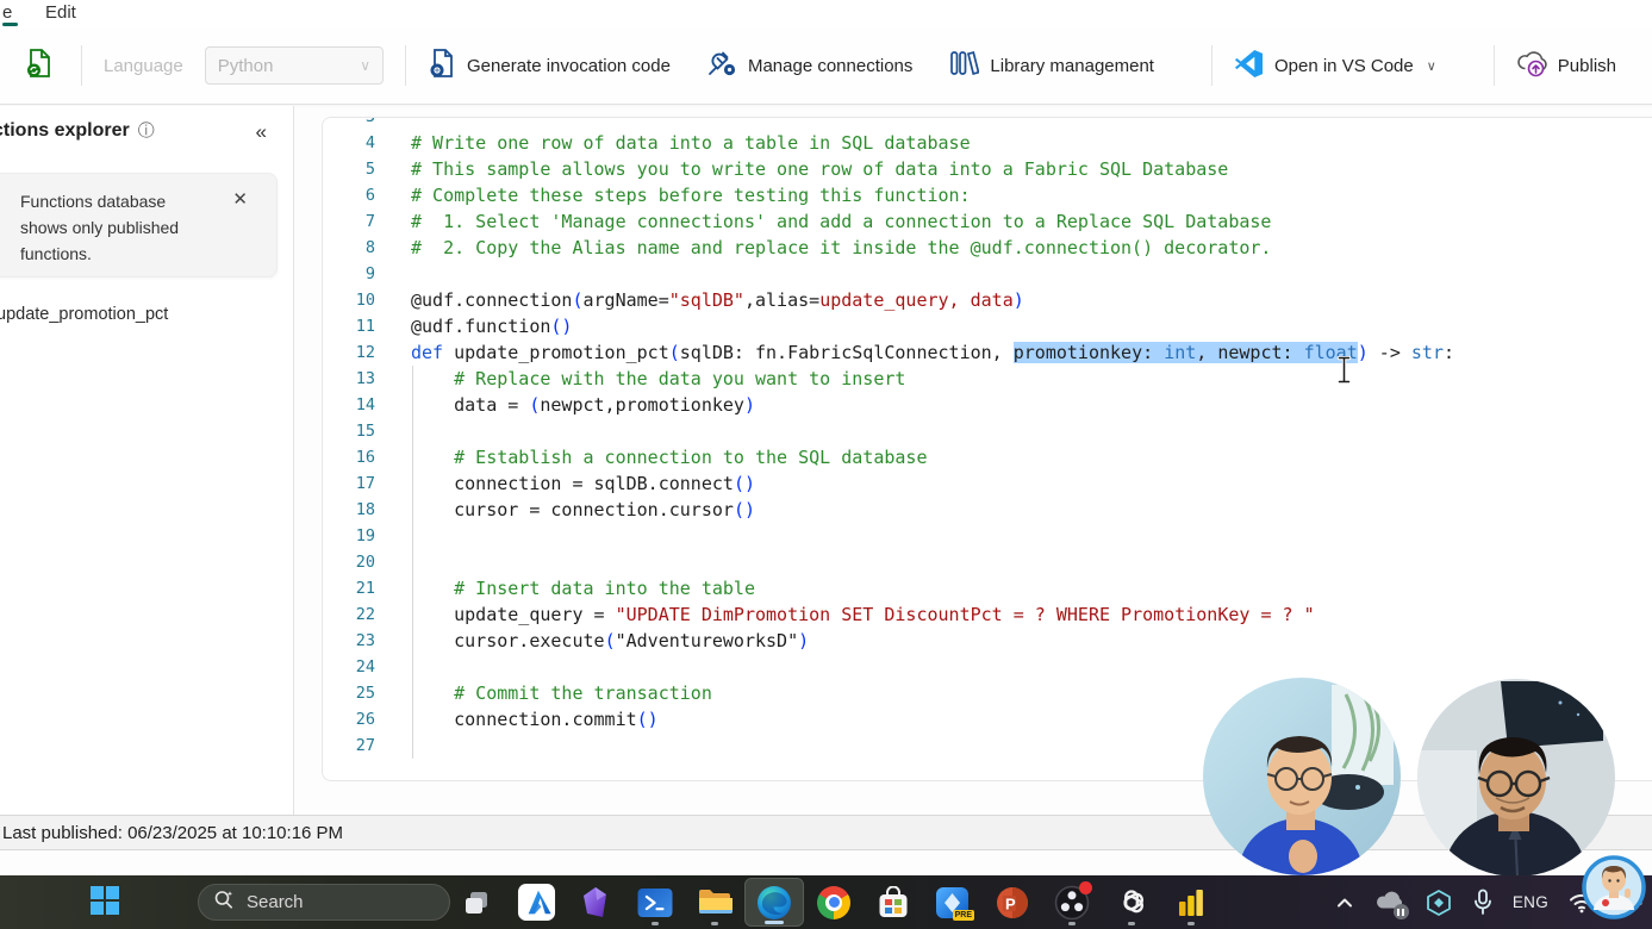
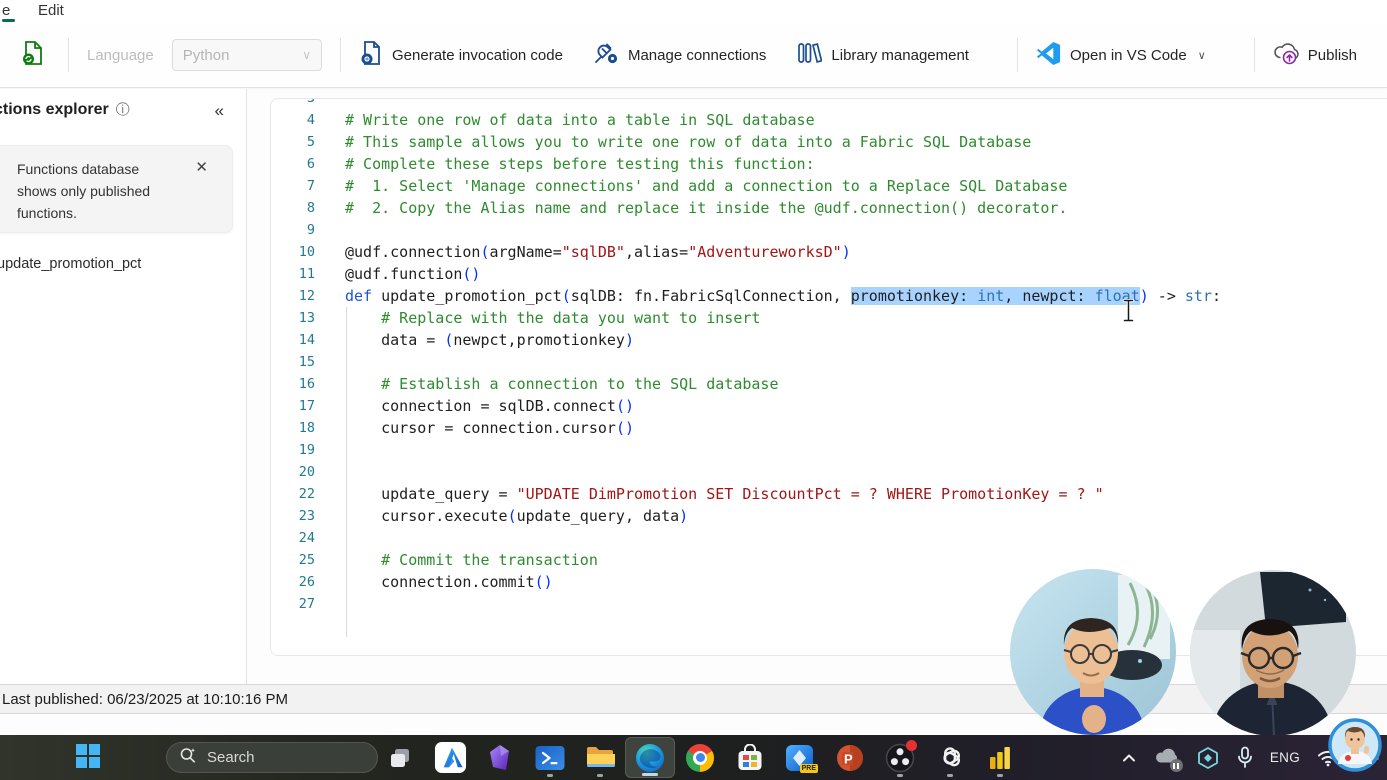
  e
  Edit
  Language
  Python
  ∨
  Generate invocation code
  Manage connections
  Library management
  Open in VS Code
  ∨
  Publish
  tions explorer ⓘ
  «
  Functions database shows only published functions.
  ✕
  update_promotion_pct
  4
  # Write one row of data into a table in SQL database
  5
  # This sample allows you to write one row of data into a Fabric SQL Database
  6
  # Complete these steps before testing this function:
  7
  # 1. Select 'Manage connections' and add a connection to a Replace SQL Database
  8
  # 2. Copy the Alias name and replace it inside the @udf.connection() decorator.
  9
  10
- @udf.connection(argName="sqlDB",alias=update_query, data)
+ @udf.connection(argName="sqlDB",alias="AdventureworksD")
  11
  @udf.function()
  12
  def update_promotion_pct(sqlDB: fn.FabricSqlConnection, promotionkey: int, newpct: float) -> str:
  13
  # Replace with the data you want to insert
  14
  data = (newpct,promotionkey)
  15
  16
  # Establish a connection to the SQL database
  17
  connection = sqlDB.connect()
  18
  cursor = connection.cursor()
  19
  20
- 21
- # Insert data into the table
  22
  update_query = "UPDATE DimPromotion SET DiscountPct = ? WHERE PromotionKey = ? "
  23
- cursor.execute("AdventureworksD")
+ cursor.execute(update_query, data)
  24
  25
  # Commit the transaction
  26
  connection.commit()
  27
  Last published: 06/23/2025 at 10:10:16 PM
  Search
  P
  ENG
